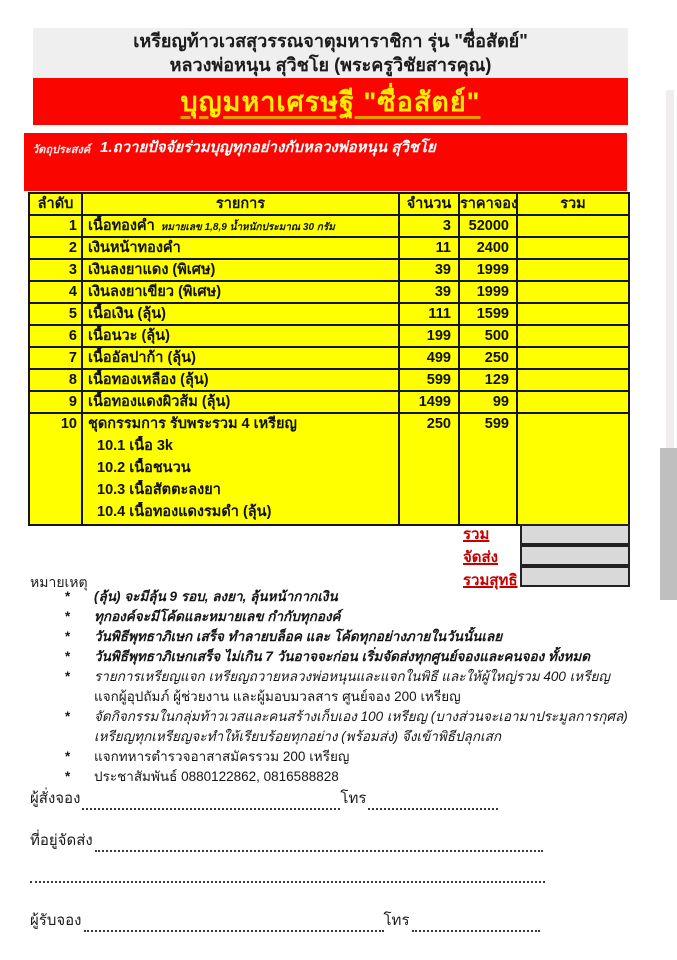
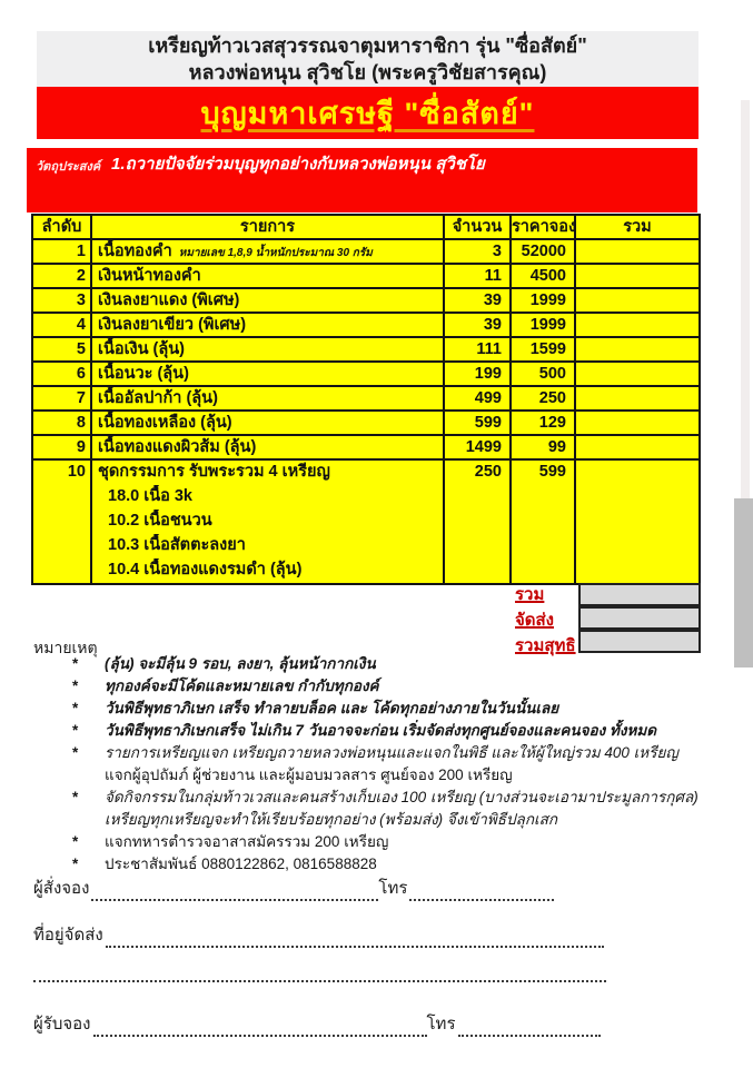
  เหรียญท้าวเวสสุวรรณจาตุมหาราชิกา รุ่น "ซื่อสัตย์"
  หลวงพ่อหนุน สุวิชโย (พระครูวิชัยสารคุณ)
  บุญมหาเศรษฐี "ซื่อสัตย์"
  วัตถุประสงค์
  1.ถวายปัจจัยร่วมบุญทุกอย่างกับหลวงพ่อหนุน สุวิชโย
  ลำดับ
  รายการ
  จำนวน
  ราคาจอง
  รวม
  1
  เนื้อทองคำ หมายเลข 1,8,9 น้ำหนักประมาณ 30 กรัม
  3
  52000
  2
  เงินหน้าทองคำ
  11
- 2400
+ 4500
  3
  เงินลงยาแดง (พิเศษ)
  39
  1999
  4
  เงินลงยาเขียว (พิเศษ)
  39
  1999
  5
  เนื้อเงิน (ลุ้น)
  111
  1599
  6
  เนื้อนวะ (ลุ้น)
  199
  500
  7
  เนื้ออัลปาก้า (ลุ้น)
  499
  250
  8
  เนื้อทองเหลือง (ลุ้น)
  599
  129
  9
  เนื้อทองแดงผิวส้ม (ลุ้น)
  1499
  99
  10
  ชุดกรรมการ รับพระรวม 4 เหรียญ
  250
  599
- 10.1 เนื้อ 3k
+ 18.0 เนื้อ 3k
  10.2 เนื้อชนวน
  10.3 เนื้อสัตตะลงยา
  10.4 เนื้อทองแดงรมดำ (ลุ้น)
  รวม
  จัดส่ง
  รวมสุทธิ
  หมายเหตุ
  *
  (ลุ้น) จะมีลุ้น 9 รอบ, ลงยา, ลุ้นหน้ากากเงิน
  *
  ทุกองค์จะมีโค้ดและหมายเลข กำกับทุกองค์
  *
  วันพิธีพุทธาภิเษก เสร็จ ทำลายบล็อค และ โค้ดทุกอย่างภายในวันนั้นเลย
  *
  วันพิธีพุทธาภิเษกเสร็จ ไม่เกิน 7 วันอาจจะก่อน เริ่มจัดส่งทุกศูนย์จองและคนจอง ทั้งหมด
  *
  รายการเหรียญแจก เหรียญถวายหลวงพ่อหนุนและแจกในพิธี และให้ผู้ใหญ่รวม 400 เหรียญ
  แจกผู้อุปถัมภ์ ผู้ช่วยงาน และผู้มอบมวลสาร ศูนย์จอง 200 เหรียญ
  *
  จัดกิจกรรมในกลุ่มท้าวเวสและคนสร้างเก็บเอง 100 เหรียญ (บางส่วนจะเอามาประมูลการกุศล)
  เหรียญทุกเหรียญจะทำให้เรียบร้อยทุกอย่าง (พร้อมส่ง) จึงเข้าพิธีปลุกเสก
  *
  แจกทหารตำรวจอาสาสมัครรวม 200 เหรียญ
  *
  ประชาสัมพันธ์ 0880122862, 0816588828
  ผู้สั่งจอง
  โทร
  ที่อยู่จัดส่ง
  ผู้รับจอง
  โทร
